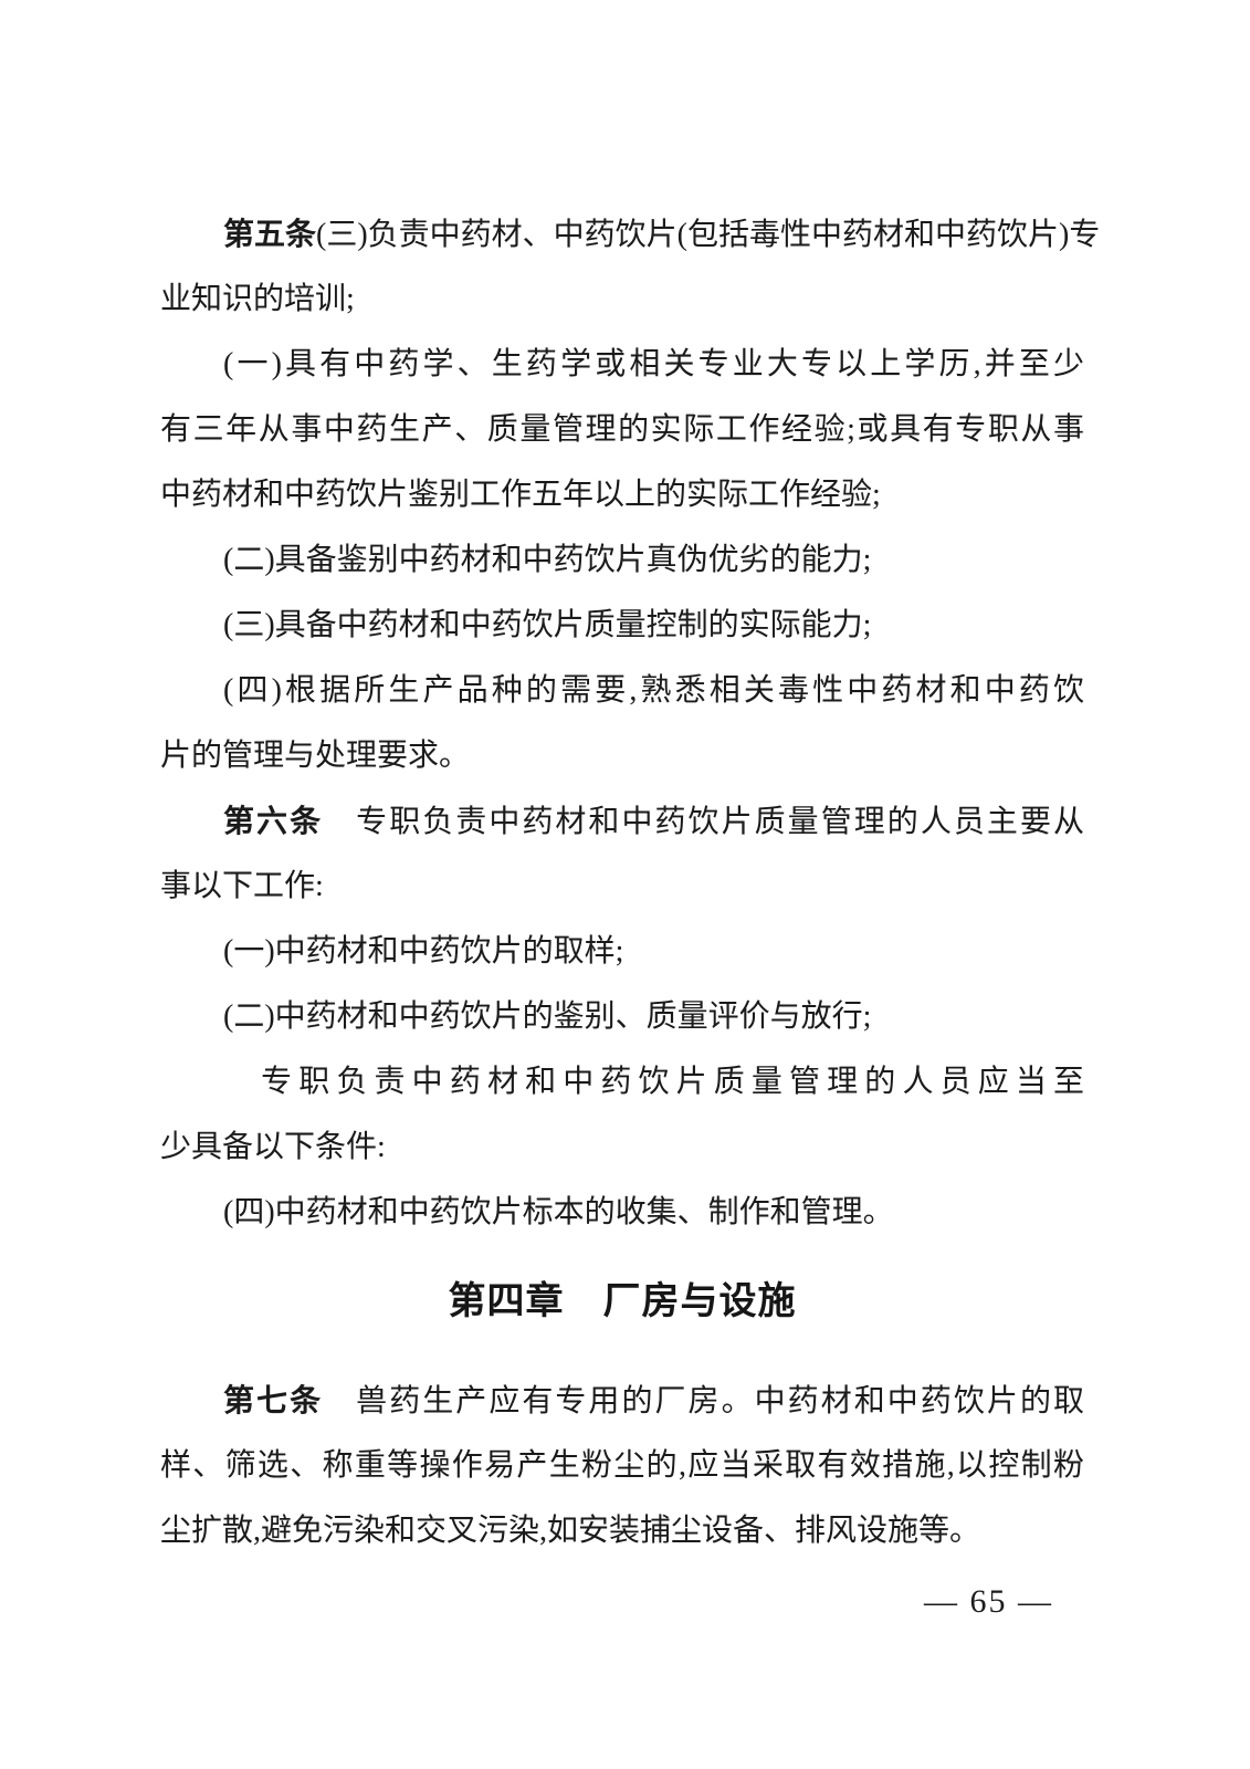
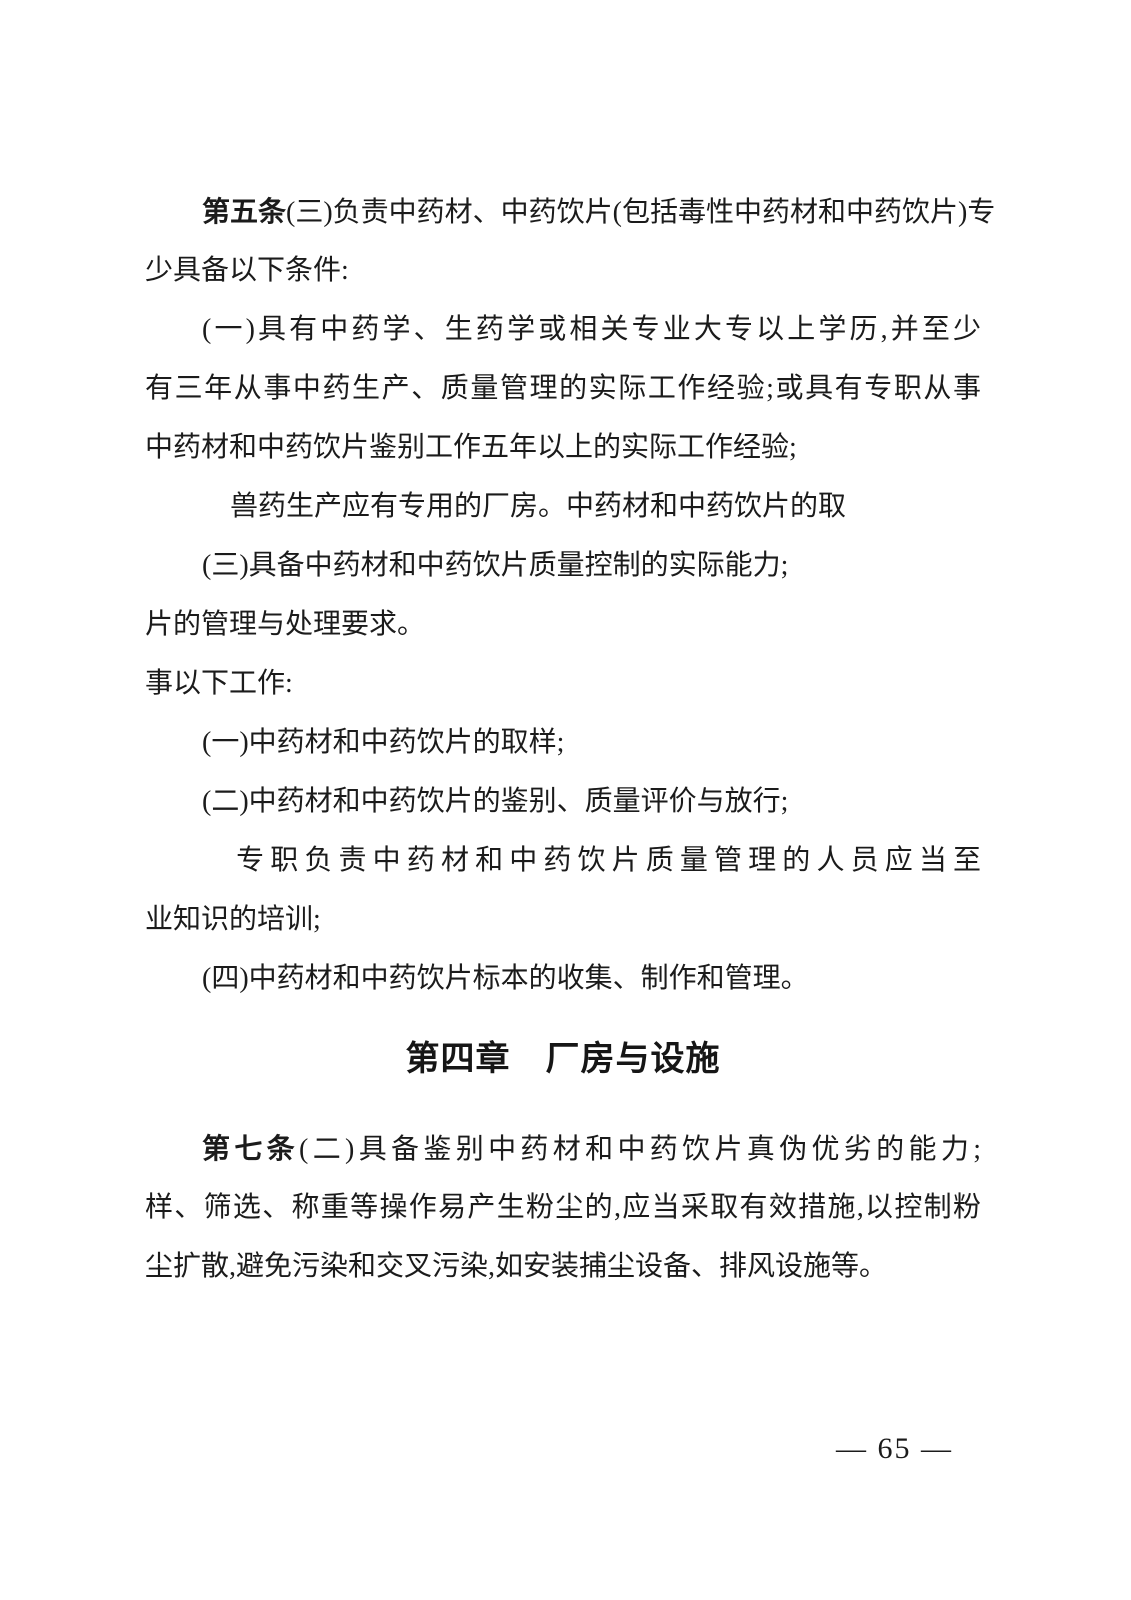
  第五条(三)负责中药材、中药饮片(包括毒性中药材和中药饮片)专
- 业知识的培训;
+ 少具备以下条件:
  (一)具有中药学、生药学或相关专业大专以上学历,并至少
  有三年从事中药生产、质量管理的实际工作经验;或具有专职从事
  中药材和中药饮片鉴别工作五年以上的实际工作经验;
- (二)具备鉴别中药材和中药饮片真伪优劣的能力;
+ 兽药生产应有专用的厂房。中药材和中药饮片的取
  (三)具备中药材和中药饮片质量控制的实际能力;
- (四)根据所生产品种的需要,熟悉相关毒性中药材和中药饮
  片的管理与处理要求。
- 第六条 专职负责中药材和中药饮片质量管理的人员主要从
  事以下工作:
  (一)中药材和中药饮片的取样;
  (二)中药材和中药饮片的鉴别、质量评价与放行;
  专职负责中药材和中药饮片质量管理的人员应当至
- 少具备以下条件:
+ 业知识的培训;
  (四)中药材和中药饮片标本的收集、制作和管理。
  第四章 厂房与设施
- 第七条 兽药生产应有专用的厂房。中药材和中药饮片的取
+ 第七条(二)具备鉴别中药材和中药饮片真伪优劣的能力;
  样、筛选、称重等操作易产生粉尘的,应当采取有效措施,以控制粉
  尘扩散,避免污染和交叉污染,如安装捕尘设备、排风设施等。
  — 65 —
